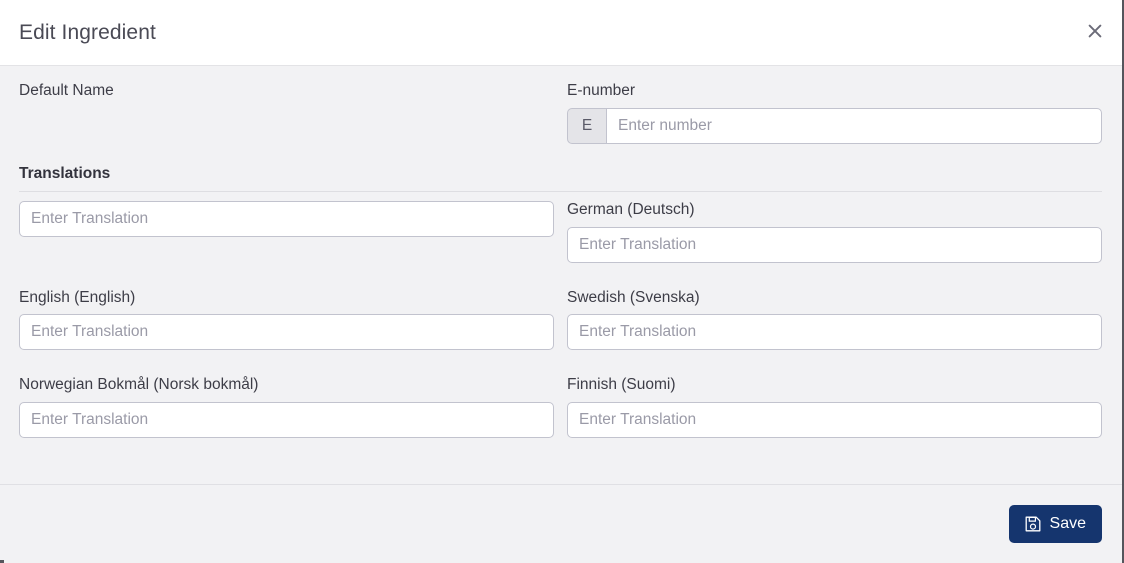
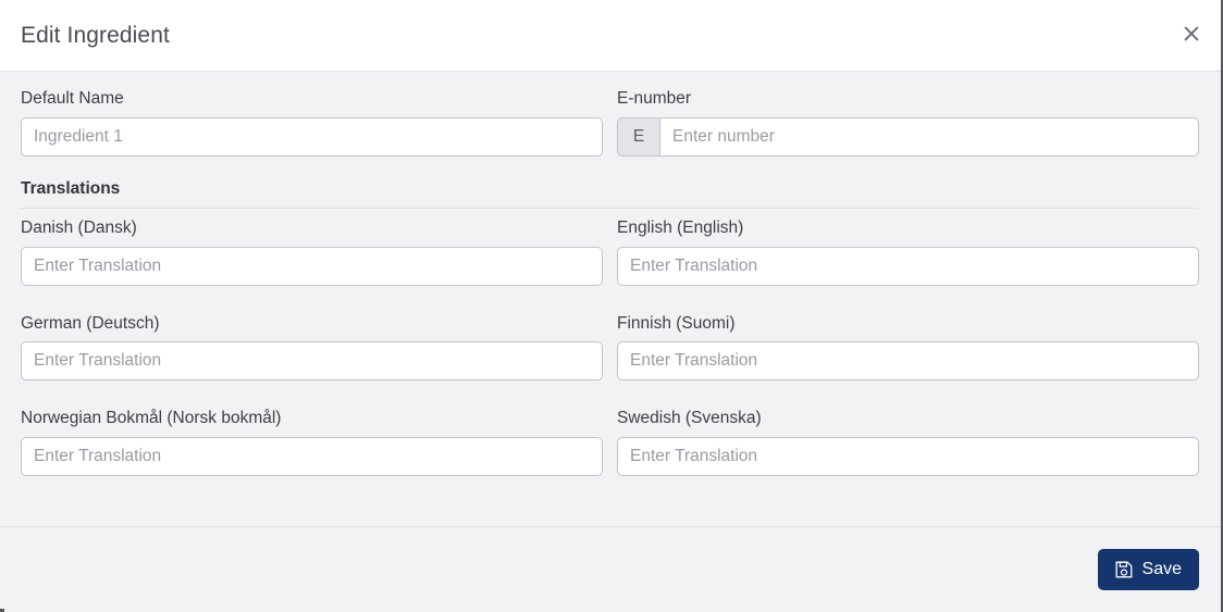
  Edit Ingredient
  Default Name
+ Ingredient 1
  E-number
  E
  Enter number
  Translations
+ Danish (Dansk)
  Enter Translation
- German (Deutsch)
+ English (English)
  Enter Translation
- English (English)
+ German (Deutsch)
  Enter Translation
- Swedish (Svenska)
+ Finnish (Suomi)
  Enter Translation
  Norwegian Bokmål (Norsk bokmål)
  Enter Translation
- Finnish (Suomi)
+ Swedish (Svenska)
  Enter Translation
  Save
